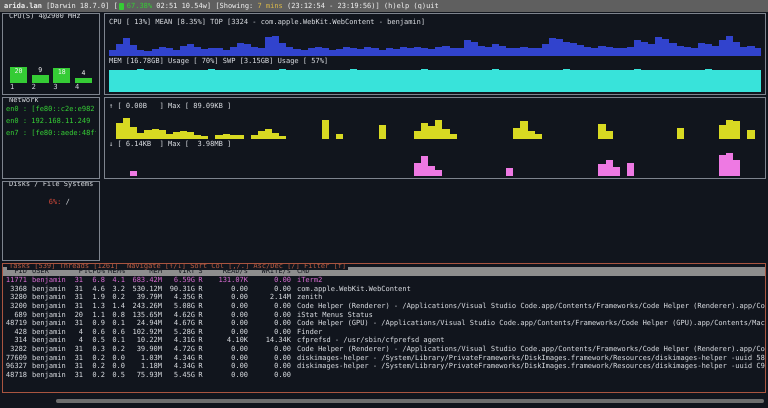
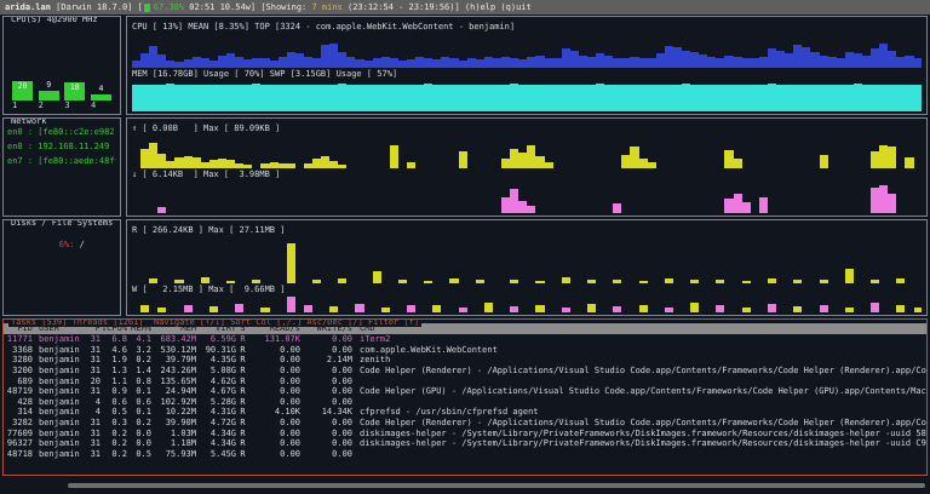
  arida.lan
  [Darwin 18.7.0] [
  67.38%
  02:51 10.54w]
  [Showing:
  7 mins
  (23:12:54 - 23:19:56)]
  (h)elp (q)uit
  CPU(S) 4@2900 MHz
  20
  1
  9
  2
  18
  3
  4
  4
  CPU [ 13%] MEAN [8.35%] TOP [3324 - com.apple.WebKit.WebContent - benjamin]
  MEM [16.78GB] Usage [ 70%] SWP [3.15GB] Usage [ 57%]
  Network
  en0 : [fe80::c2e:e982
  en0 : 192.168.11.249
  en7 : [fe80::aede:48f
  ↑ [ 0.00B ] Max [ 89.09KB ]
  ↓ [ 6.14KB ] Max [ 3.98MB ]
  Disks / File Systems
  6%: /
+ R [ 266.24KB ] Max [ 27.11MB ]
+ W [ 2.15MB ] Max [ 9.66MB ]
  Tasks [539] Threads [1261] Navigate [↑/↓] Sort Col [,/.] Asc/Dec [/] Filter [f]
  PID
  USER
  P
  ↓CPU%
  MEM%
  MEM
  VIRT
  S
  READ/s
  WRITE/s
  CMD
  11771
  benjamin
  31
  6.8
  4.1
  683.42M
  6.59G
  R
  131.07K
  0.00
  iTerm2
  3368
  benjamin
  31
  4.6
  3.2
  530.12M
  90.31G
  R
  0.00
  0.00
  com.apple.WebKit.WebContent
  3280
  benjamin
  31
  1.9
  0.2
  39.79M
  4.35G
  R
  0.00
  2.14M
  zenith
  3200
  benjamin
  31
  1.3
  1.4
  243.26M
  5.08G
  R
  0.00
  0.00
  Code Helper (Renderer) - /Applications/Visual Studio Code.app/Contents/Frameworks/Code Helper (Renderer).app/Co
  689
  benjamin
  20
  1.1
  0.8
  135.65M
  4.62G
  R
  0.00
  0.00
- iStat Menus Status
  48719
  benjamin
  31
  0.9
  0.1
  24.94M
  4.67G
  R
  0.00
  0.00
  Code Helper (GPU) - /Applications/Visual Studio Code.app/Contents/Frameworks/Code Helper (GPU).app/Contents/Mac
  428
  benjamin
  4
  0.6
  0.6
  102.92M
  5.28G
  R
  0.00
  0.00
- Finder
  314
  benjamin
  4
  0.5
  0.1
  10.22M
  4.31G
  R
  4.10K
  14.34K
  cfprefsd - /usr/sbin/cfprefsd agent
  3282
  benjamin
  31
  0.3
  0.2
  39.90M
  4.72G
  R
  0.00
  0.00
  Code Helper (Renderer) - /Applications/Visual Studio Code.app/Contents/Frameworks/Code Helper (Renderer).app/Co
  77609
  benjamin
  31
  0.2
  0.0
  1.03M
  4.34G
  R
  0.00
  0.00
  diskimages-helper - /System/Library/PrivateFrameworks/DiskImages.framework/Resources/diskimages-helper -uuid 58
  96327
  benjamin
  31
  0.2
  0.0
  1.18M
  4.34G
  R
  0.00
  0.00
  diskimages-helper - /System/Library/PrivateFrameworks/DiskImages.framework/Resources/diskimages-helper -uuid C9
  48718
  benjamin
  31
  0.2
  0.5
  75.93M
  5.45G
  R
  0.00
  0.00
